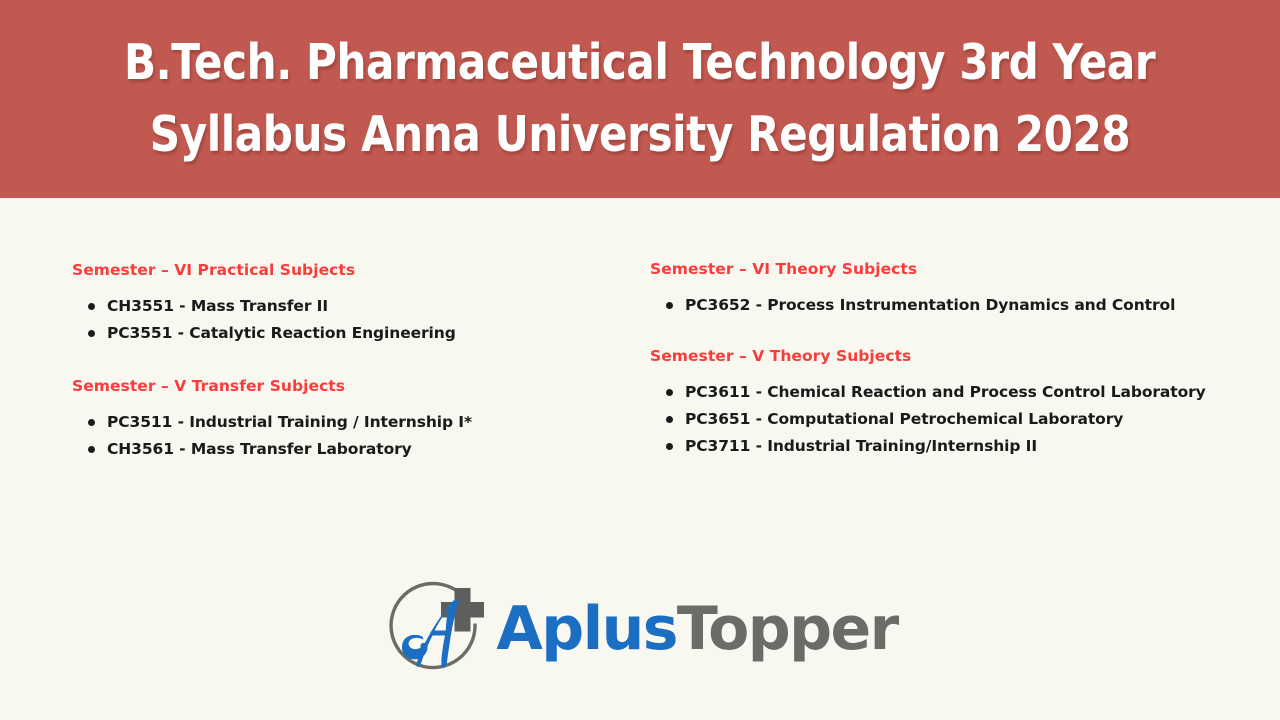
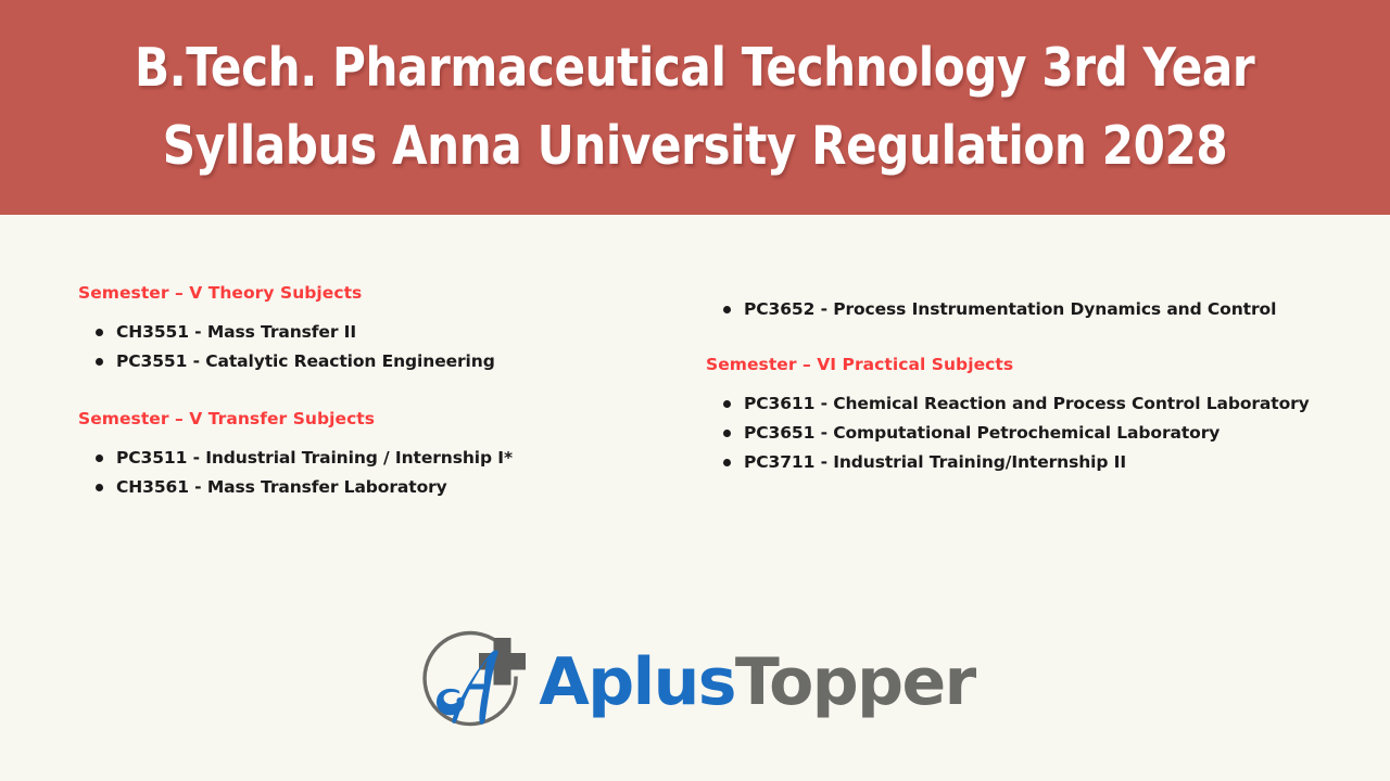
  B.Tech. Pharmaceutical Technology 3rd Year
  Syllabus Anna University Regulation 2028
- Semester – VI Practical Subjects
+ Semester – V Theory Subjects
  CH3551 - Mass Transfer II
  PC3551 - Catalytic Reaction Engineering
  Semester – V Transfer Subjects
  PC3511 - Industrial Training / Internship I*
  CH3561 - Mass Transfer Laboratory
- Semester – VI Theory Subjects
  PC3652 - Process Instrumentation Dynamics and Control
- Semester – V Theory Subjects
+ Semester – VI Practical Subjects
  PC3611 - Chemical Reaction and Process Control Laboratory
  PC3651 - Computational Petrochemical Laboratory
  PC3711 - Industrial Training/Internship II
  AplusTopper
